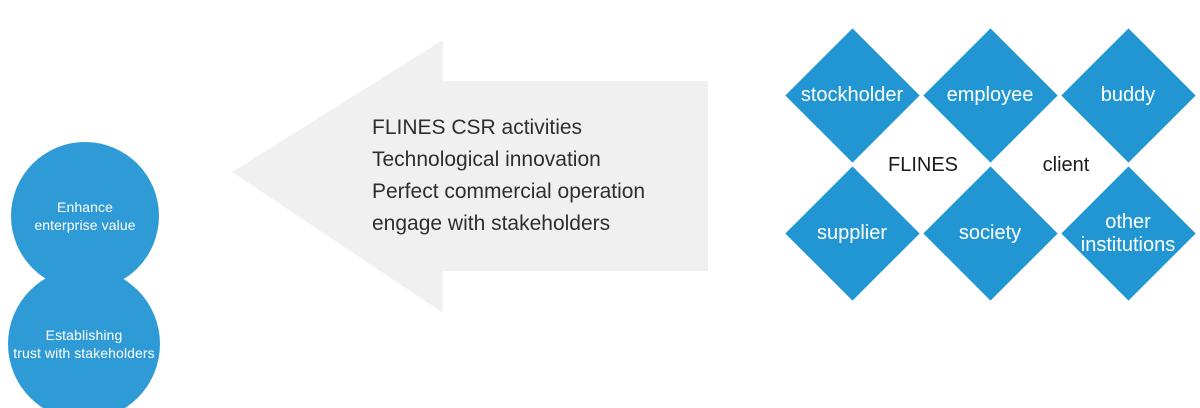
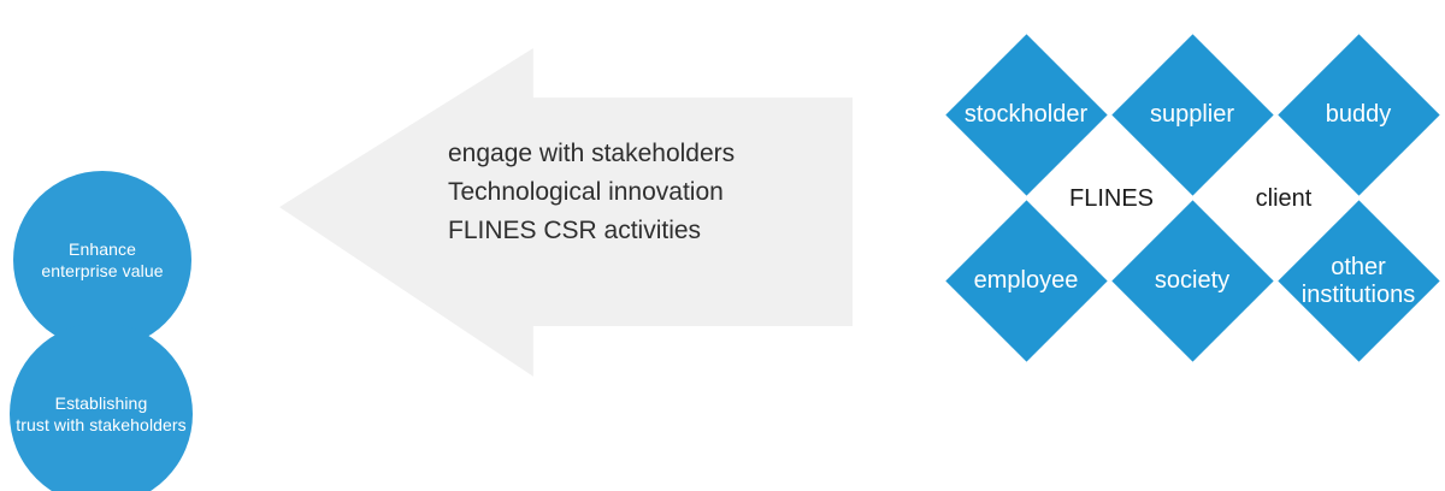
  Enhance
  enterprise value
  Establishing
  trust with stakeholders
- FLINES CSR activities
+ engage with stakeholders
  Technological innovation
- Perfect commercial operation
- engage with stakeholders
+ FLINES CSR activities
  stockholder
- employee
+ supplier
  buddy
- supplier
+ employee
  society
  other
  institutions
  FLINES
  client
